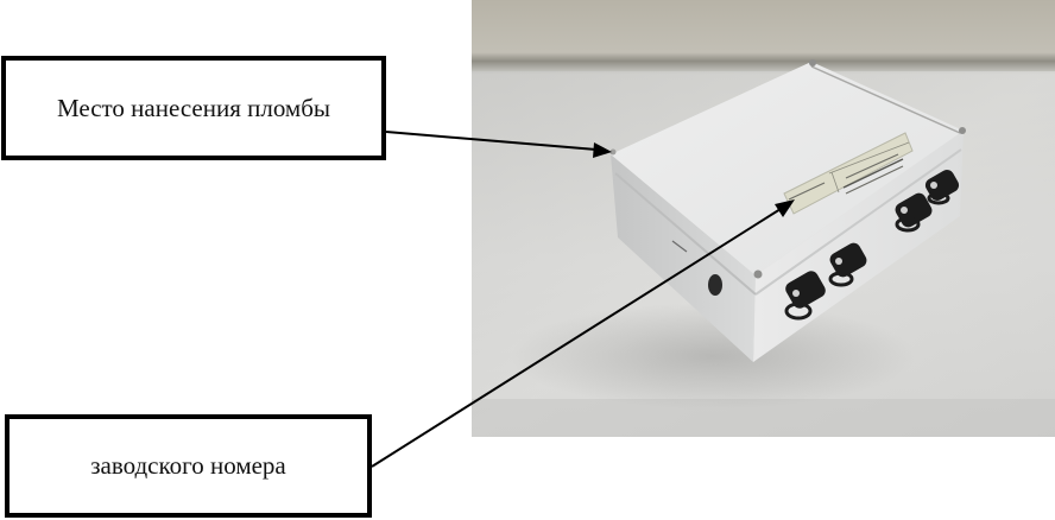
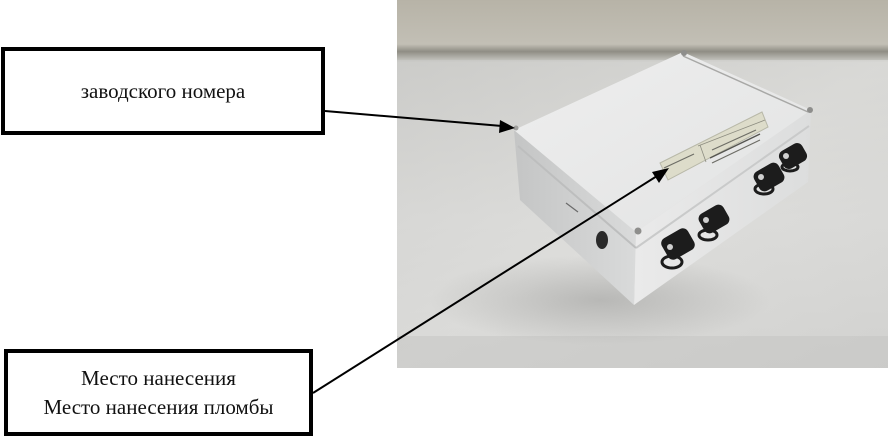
- Место нанесения пломбы
+ заводского номера
+ Место нанесения
- заводского номера
+ Место нанесения пломбы
